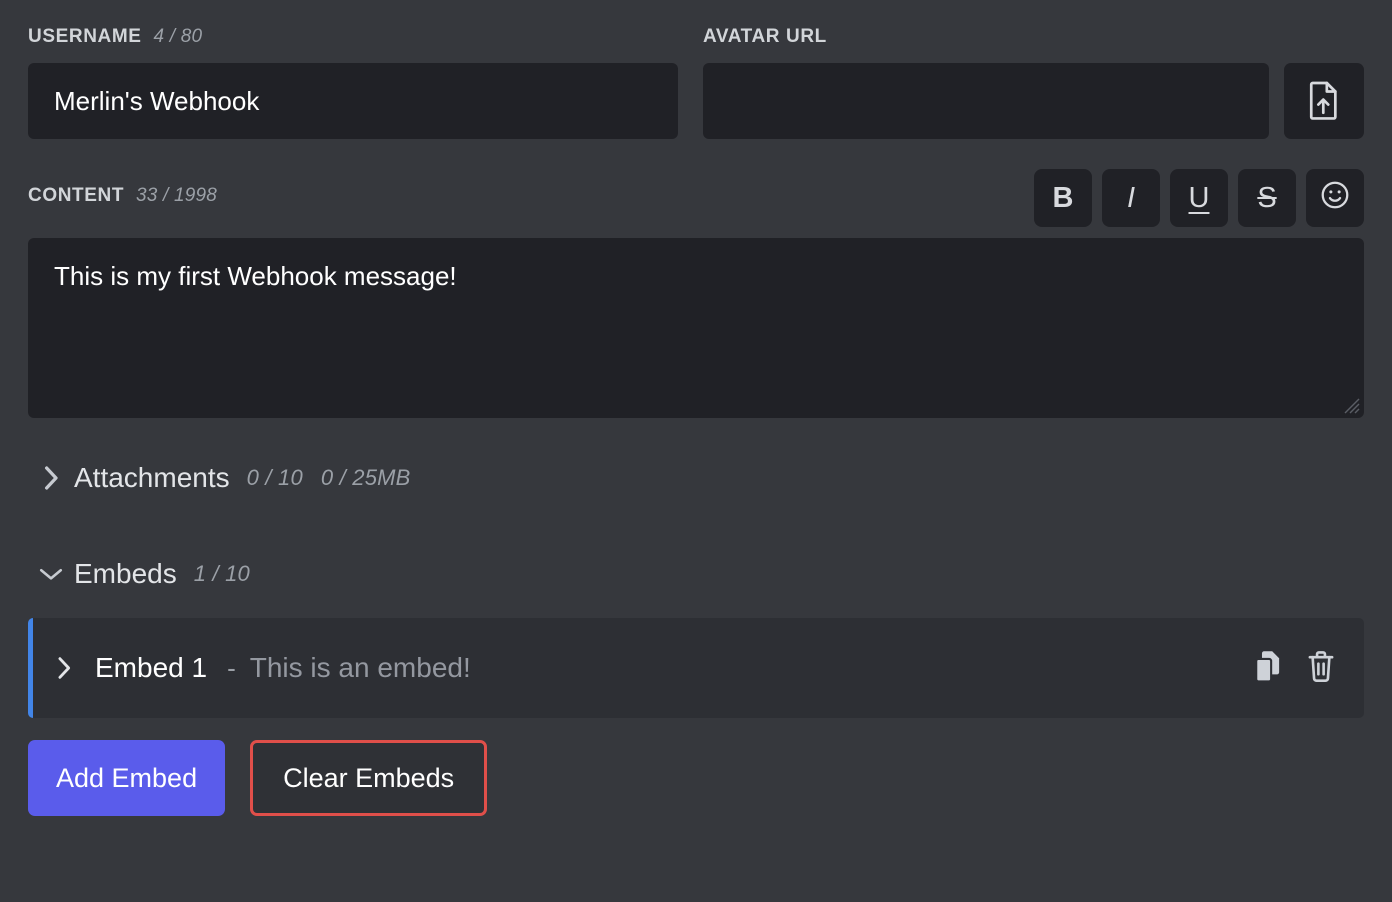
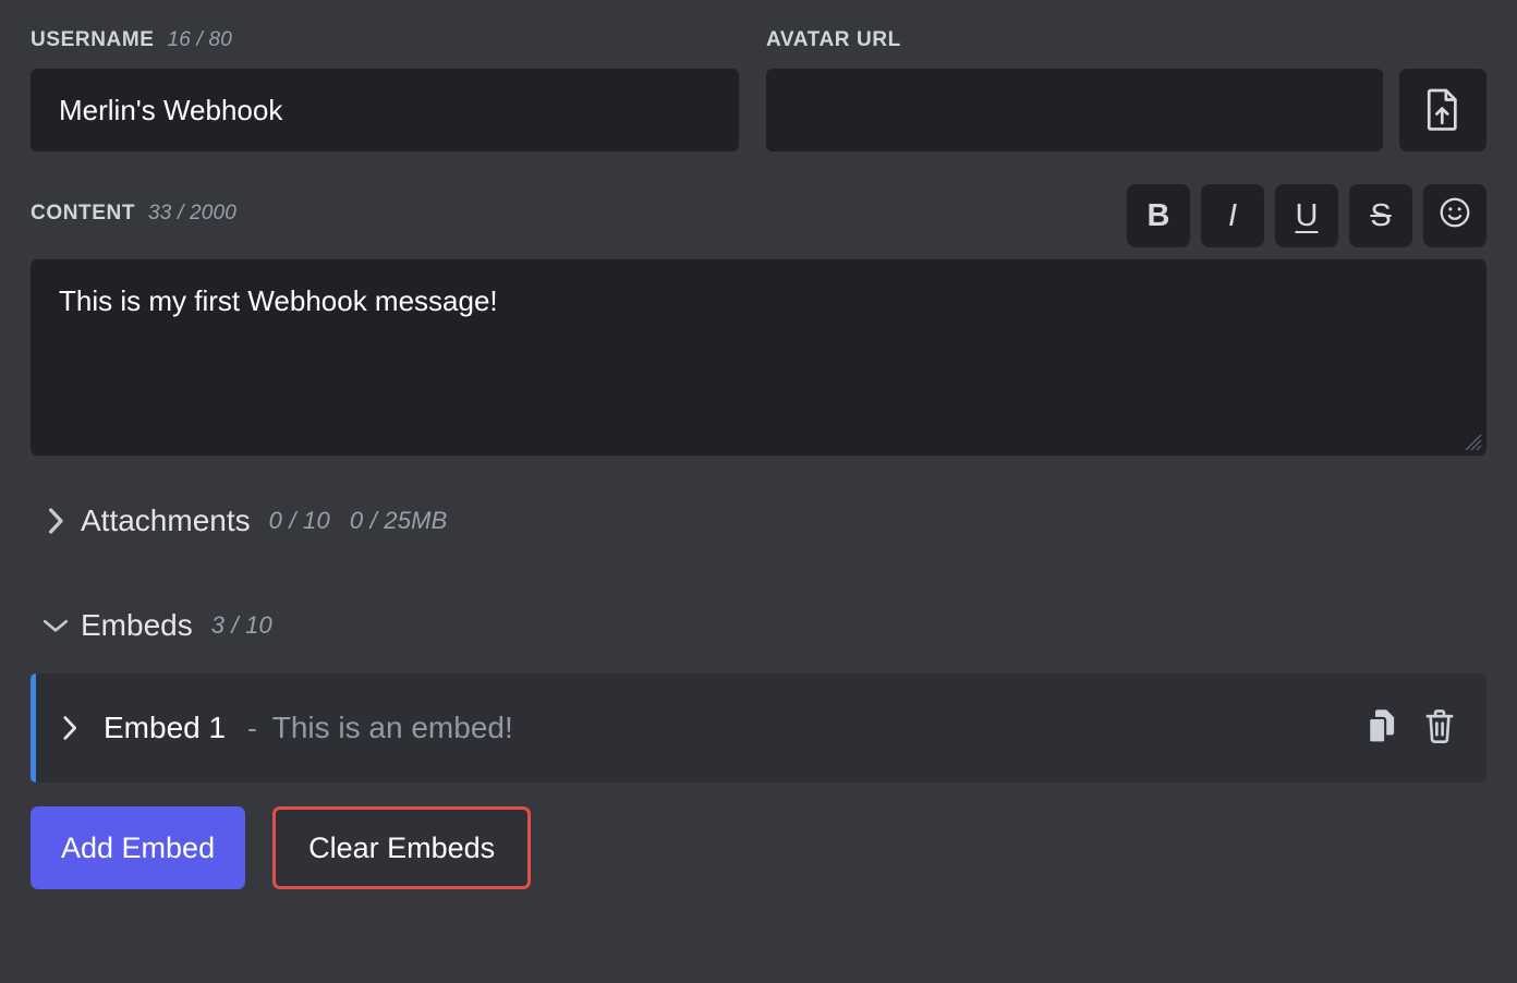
  USERNAME
- 4 / 80
+ 16 / 80
  Merlin's Webhook
  AVATAR URL
  CONTENT
- 33 / 1998
+ 33 / 2000
  B
  I
  U
  S
  This is my first Webhook message!
  Attachments
  0 / 10
  0 / 25MB
  Embeds
- 1 / 10
+ 3 / 10
  Embed 1
  -
  This is an embed!
  Add Embed
  Clear Embeds
